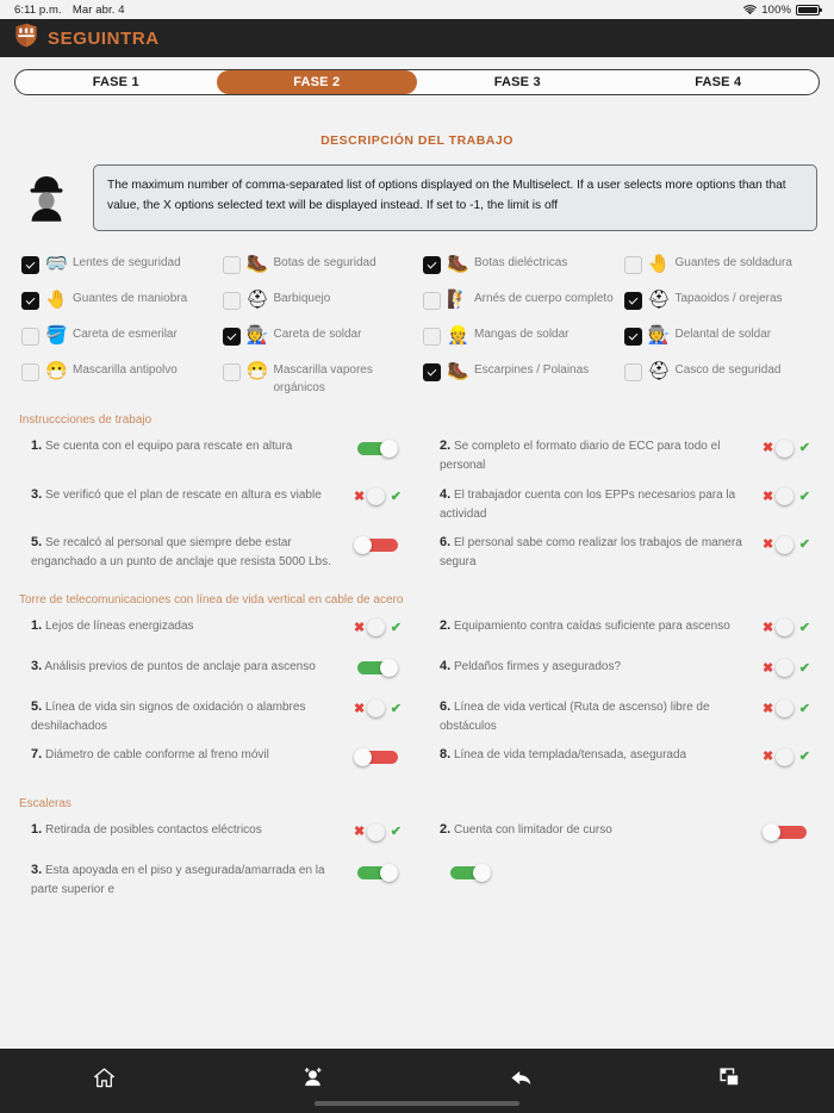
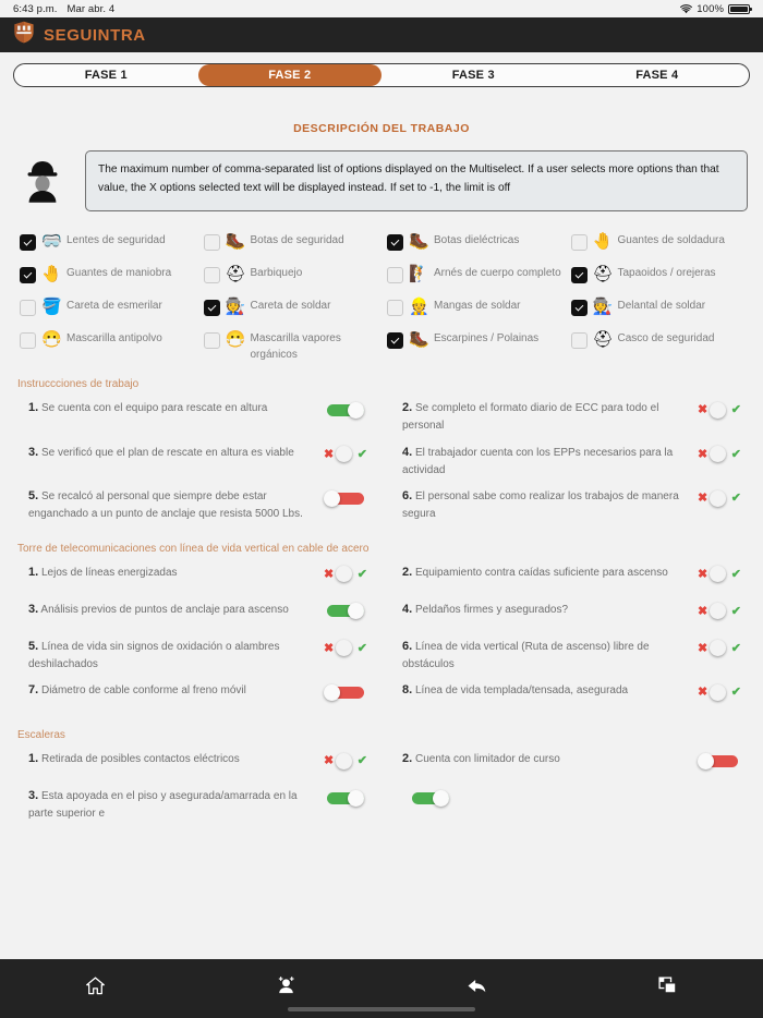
- 6:11 p.m.
+ 6:43 p.m.
  Mar abr. 4
  100%
  SEGUINTRA
  FASE 1
  FASE 2
  FASE 3
  FASE 4
  DESCRIPCIÓN DEL TRABAJO
  The maximum number of comma-separated list of options displayed on the Multiselect. If a user selects more options than that value, the X options selected text will be displayed instead. If set to -1, the limit is off
  🥽
  Lentes de seguridad
  🥾
  Botas de seguridad
  🥾
  Botas dieléctricas
  🤚
  Guantes de soldadura
  🤚
  Guantes de maniobra
  ⛑
  Barbiquejo
  🧗
  Arnés de cuerpo completo
  ⛑
  Tapaoidos / orejeras
  🪣
  Careta de esmerilar
  🧑‍🏭
  Careta de soldar
  👷
  Mangas de soldar
  🧑‍🏭
  Delantal de soldar
  😷
  Mascarilla antipolvo
  😷
  Mascarilla vapores orgánicos
  🥾
  Escarpines / Polainas
  ⛑
  Casco de seguridad
  Instruccciones de trabajo
  1. Se cuenta con el equipo para rescate en altura
  2. Se completo el formato diario de ECC para todo el personal
  ✖
  ✔
  3. Se verificó que el plan de rescate en altura es viable
  ✖
  ✔
  4. El trabajador cuenta con los EPPs necesarios para la actividad
  ✖
  ✔
  5. Se recalcó al personal que siempre debe estar enganchado a un punto de anclaje que resista 5000 Lbs.
  6. El personal sabe como realizar los trabajos de manera segura
  ✖
  ✔
  Torre de telecomunicaciones con línea de vida vertical en cable de acero
  1. Lejos de líneas energizadas
  ✖
  ✔
  2. Equipamiento contra caídas suficiente para ascenso
  ✖
  ✔
  3. Análisis previos de puntos de anclaje para ascenso
  4. Peldaños firmes y asegurados?
  ✖
  ✔
  5. Línea de vida sin signos de oxidación o alambres deshilachados
  ✖
  ✔
  6. Línea de vida vertical (Ruta de ascenso) libre de obstáculos
  ✖
  ✔
  7. Diámetro de cable conforme al freno móvil
  8. Línea de vida templada/tensada, asegurada
  ✖
  ✔
  Escaleras
  1. Retirada de posibles contactos eléctricos
  ✖
  ✔
  2. Cuenta con limitador de curso
  3. Esta apoyada en el piso y asegurada/amarrada en la parte superior e
